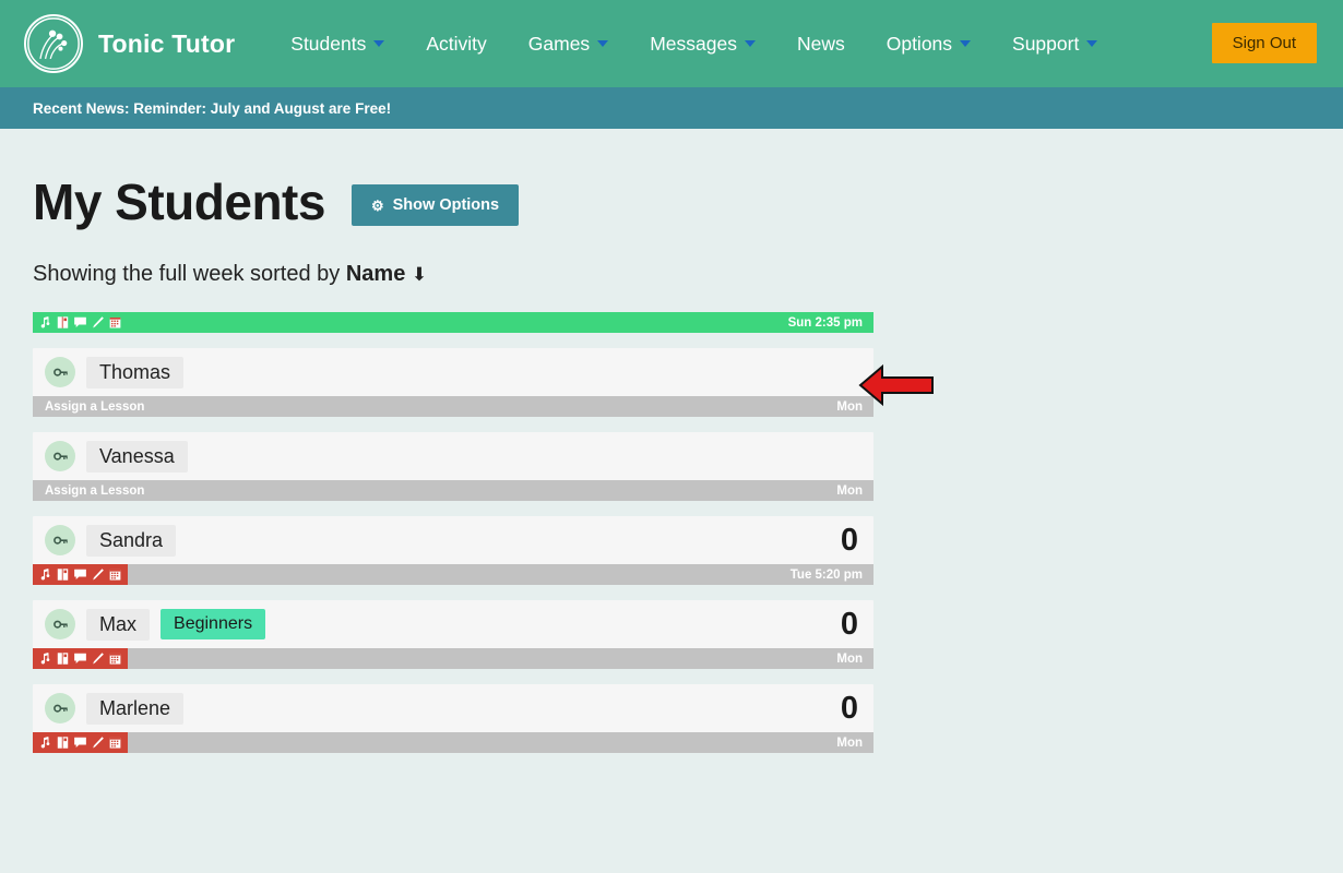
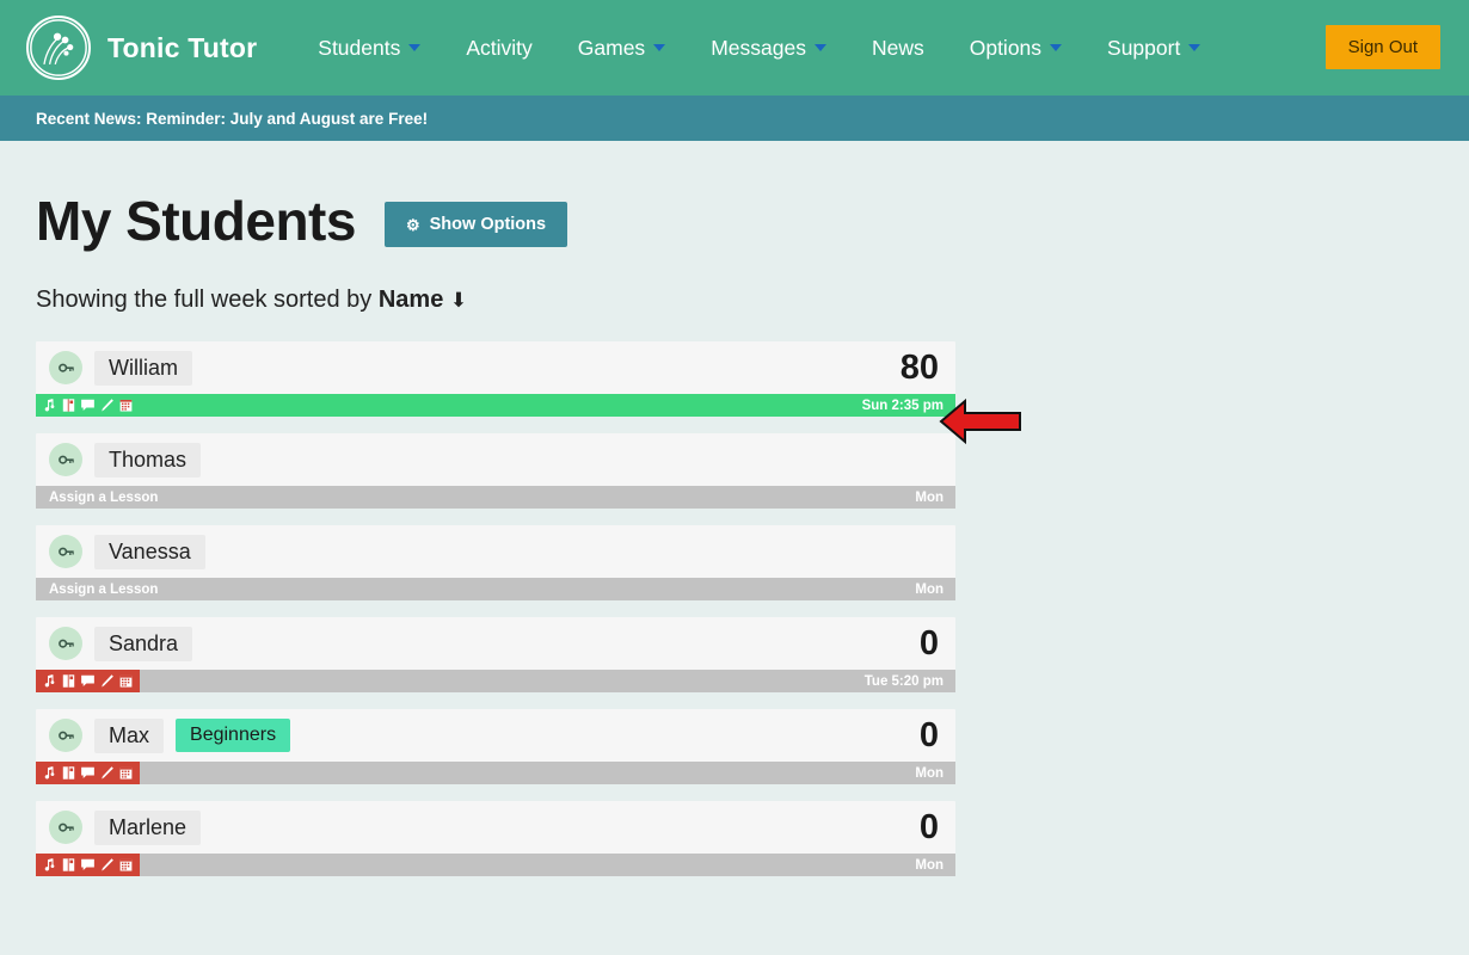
  Tonic Tutor
  Students
  Activity
  Games
  Messages
  News
  Options
  Support
  Sign Out
  Recent News: Reminder: July and August are Free!
  My Students
  ⚙
  Show Options
  Showing the full week sorted by Name ⬇
+ William
+ 80
  Sun 2:35 pm
  Thomas
  Assign a Lesson
  Mon
  Vanessa
  Assign a Lesson
  Mon
  Sandra
  0
  Tue 5:20 pm
  Max
  Beginners
  0
  Mon
  Marlene
  0
  Mon
